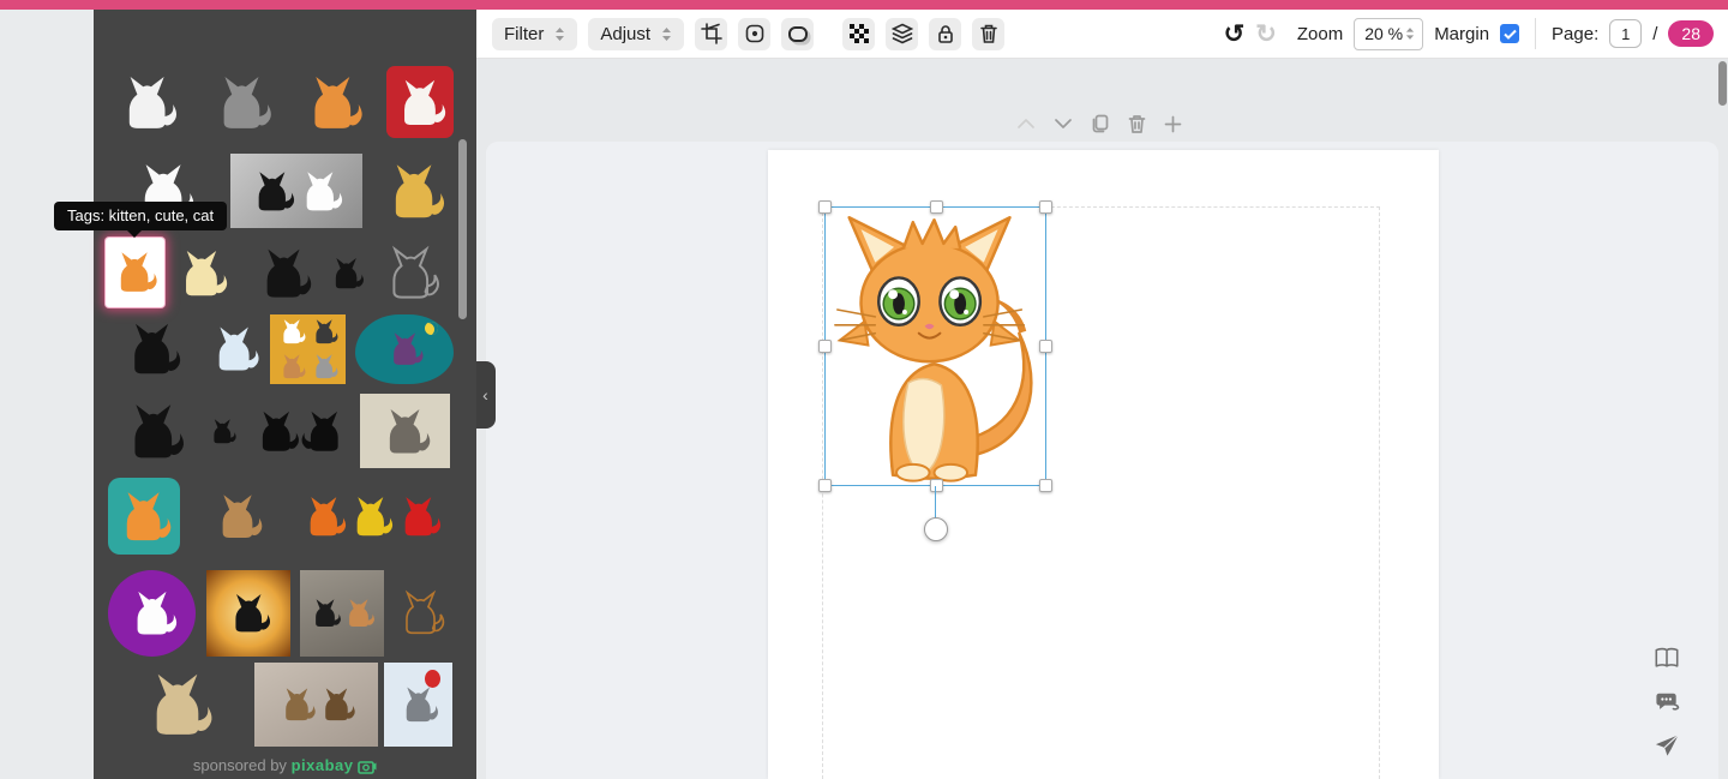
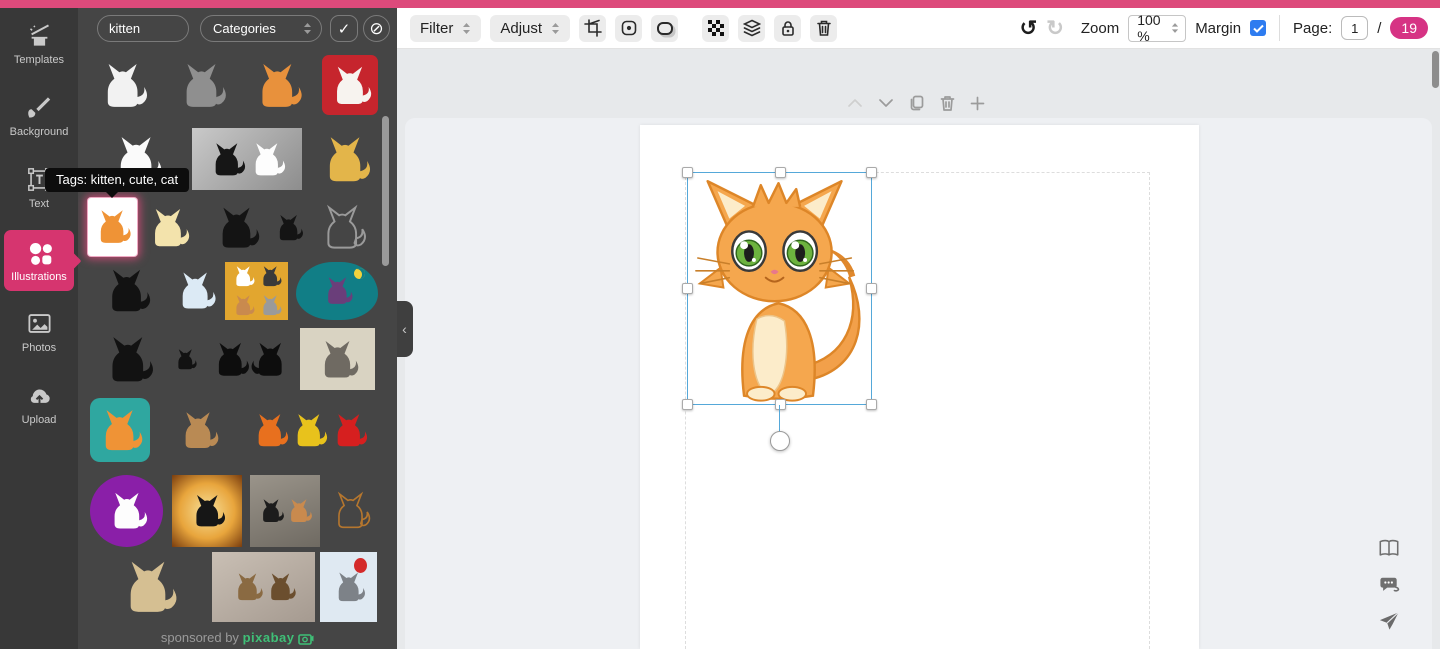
+ Templates
+ Background
+ Text
+ Illustrations
+ Photos
+ Upload
+ kitten
+ Categories
+ ✓
+ ⊘
  sponsored by pixabay
  Tags: kitten, cute, cat
  ‹
  Filter
  Adjust
  ↺
  ↻
  Zoom
- 20 %
+ 100 %
  Margin
  Page:
  1
  /
- 28
+ 19
